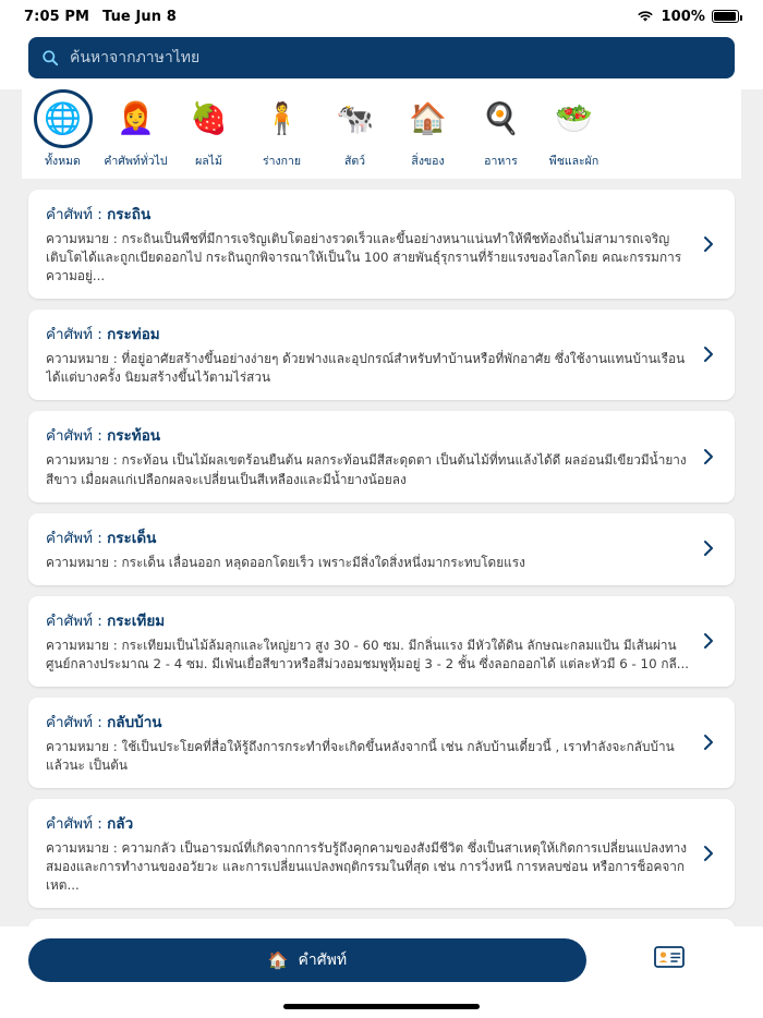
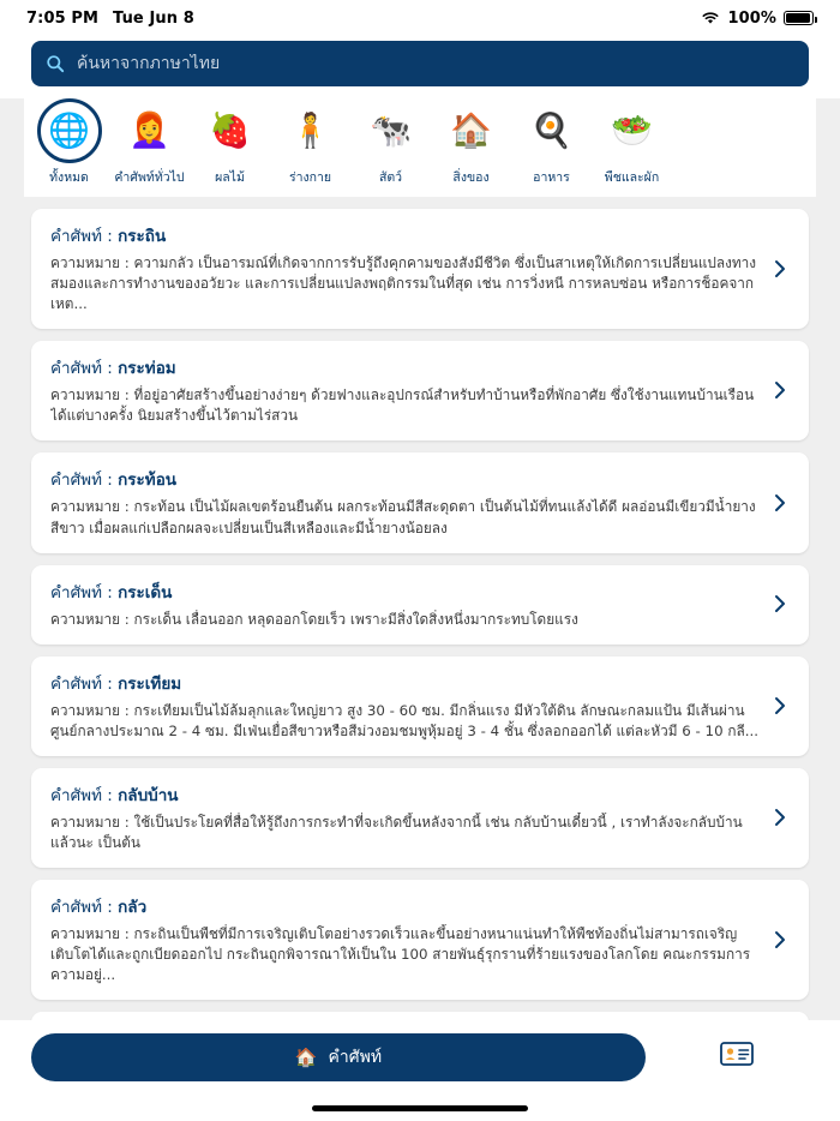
  7:05 PM
  Tue Jun 8
  100%
  ค้นหาจากภาษาไทย
  🌐
  ทั้งหมด
  👩‍🦰
  คำศัพท์ทั่วไป
  🍓
  ผลไม้
  🧍
  ร่างกาย
  🐄
  สัตว์
  🏠
  สิ่งของ
  🍳
  อาหาร
  🥗
  พืชและผัก
  คำศัพท์ : กระถิน
- ความหมาย : กระถินเป็นพืชที่มีการเจริญเติบโตอย่างรวดเร็วและขึ้นอย่างหนาแน่นทำให้พืชท้องถิ่นไม่สามารถเจริญเติบโตได้และถูกเบียดออกไป กระถินถูกพิจารณาให้เป็นใน 100 สายพันธุ์รุกรานที่ร้ายแรงของโลกโดย คณะกรรมการความอยู่...
+ ความหมาย : ความกลัว เป็นอารมณ์ที่เกิดจากการรับรู้ถึงคุกคามของสังมีชีวิต ซึ่งเป็นสาเหตุให้เกิดการเปลี่ยนแปลงทางสมองและการทำงานของอวัยวะ และการเปลี่ยนแปลงพฤติกรรมในที่สุด เช่น การวิ่งหนี การหลบซ่อน หรือการช็อคจากเหต...
  คำศัพท์ : กระท่อม
  ความหมาย : ที่อยู่อาศัยสร้างขึ้นอย่างง่ายๆ ด้วยฟางและอุปกรณ์สำหรับทำบ้านหรือที่พักอาศัย ซึ่งใช้งานแทนบ้านเรือนได้แต่บางครั้ง นิยมสร้างขึ้นไว้ตามไร่สวน
  คำศัพท์ : กระท้อน
  ความหมาย : กระท้อน เป็นไม้ผลเขตร้อนยืนต้น ผลกระท้อนมีสีสะดุดตา เป็นต้นไม้ที่ทนแล้งได้ดี ผลอ่อนมีเขียวมีน้ำยางสีขาว เมื่อผลแก่เปลือกผลจะเปลี่ยนเป็นสีเหลืองและมีน้ำยางน้อยลง
  คำศัพท์ : กระเด็น
  ความหมาย : กระเด็น เลื่อนออก หลุดออกโดยเร็ว เพราะมีสิ่งใดสิ่งหนึ่งมากระทบโดยแรง
  คำศัพท์ : กระเทียม
- ความหมาย : กระเทียมเป็นไม้ล้มลุกและใหญ่ยาว สูง 30 - 60 ซม. มีกลิ่นแรง มีหัวใต้ดิน ลักษณะกลมแป้น มีเส้นผ่านศูนย์กลางประมาณ 2 - 4 ซม. มีเฟ่นเยื่อสีขาวหรือสีม่วงอมชมพูหุ้มอยู่ 3 - 2 ชั้น ซึ่งลอกออกได้ แต่ละหัวมี 6 - 10 กลี...
+ ความหมาย : กระเทียมเป็นไม้ล้มลุกและใหญ่ยาว สูง 30 - 60 ซม. มีกลิ่นแรง มีหัวใต้ดิน ลักษณะกลมแป้น มีเส้นผ่านศูนย์กลางประมาณ 2 - 4 ซม. มีเฟ่นเยื่อสีขาวหรือสีม่วงอมชมพูหุ้มอยู่ 3 - 4 ชั้น ซึ่งลอกออกได้ แต่ละหัวมี 6 - 10 กลี...
  คำศัพท์ : กลับบ้าน
  ความหมาย : ใช้เป็นประโยคที่สื่อให้รู้ถึงการกระทำที่จะเกิดขึ้นหลังจากนี้ เช่น กลับบ้านเดี๋ยวนี้ , เราทำลังจะกลับบ้านแล้วนะ เป็นต้น
  คำศัพท์ : กลัว
- ความหมาย : ความกลัว เป็นอารมณ์ที่เกิดจากการรับรู้ถึงคุกคามของสังมีชีวิต ซึ่งเป็นสาเหตุให้เกิดการเปลี่ยนแปลงทางสมองและการทำงานของอวัยวะ และการเปลี่ยนแปลงพฤติกรรมในที่สุด เช่น การวิ่งหนี การหลบซ่อน หรือการช็อคจากเหต...
+ ความหมาย : กระถินเป็นพืชที่มีการเจริญเติบโตอย่างรวดเร็วและขึ้นอย่างหนาแน่นทำให้พืชท้องถิ่นไม่สามารถเจริญเติบโตได้และถูกเบียดออกไป กระถินถูกพิจารณาให้เป็นใน 100 สายพันธุ์รุกรานที่ร้ายแรงของโลกโดย คณะกรรมการความอยู่...
  🏠
  คำศัพท์
